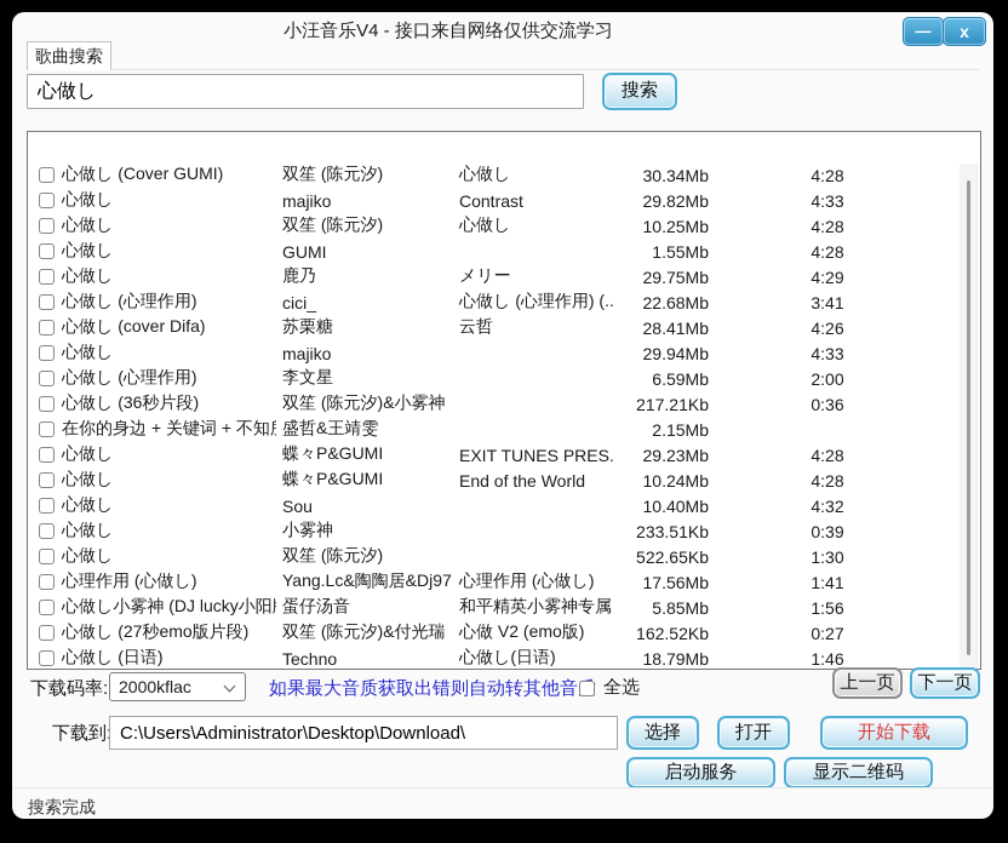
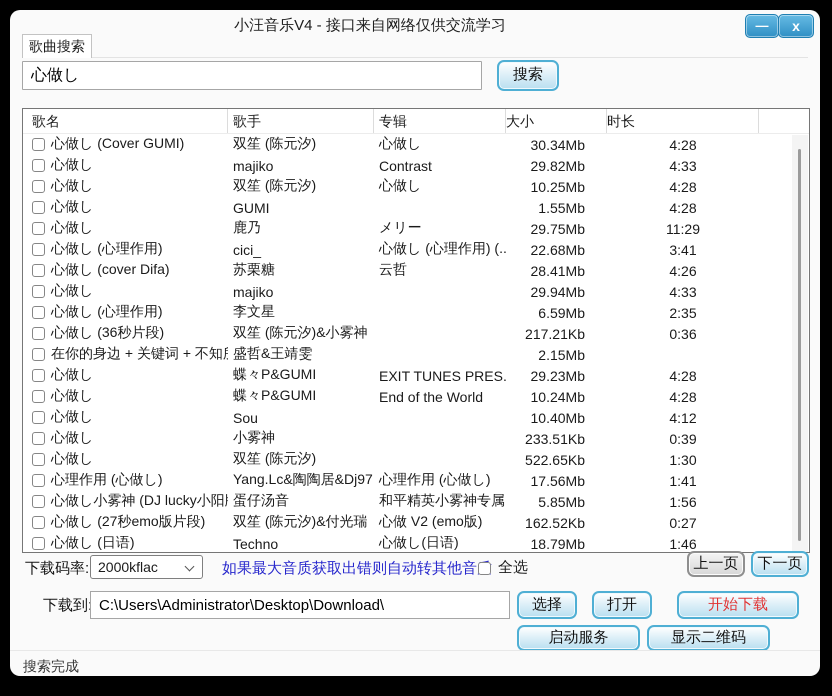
  小汪音乐V4 - 接口来自网络仅供交流学习
  —
  x
  歌曲搜索
  心做し
  搜索
+ 歌名
+ 歌手
+ 专辑
+ 大小
+ 时长
  心做し (Cover GUMI)
  双笙 (陈元汐)
  心做し
  30.34Mb
  4:28
  心做し
  majiko
  Contrast
  29.82Mb
  4:33
  心做し
  双笙 (陈元汐)
  心做し
  10.25Mb
  4:28
  心做し
  GUMI
  1.55Mb
  4:28
  心做し
  鹿乃
  メリー
  29.75Mb
- 4:29
+ 11:29
  心做し (心理作用)
  cici_
  心做し (心理作用) (..
  22.68Mb
  3:41
  心做し (cover Difa)
  苏栗糖
  云哲
  28.41Mb
  4:26
  心做し
  majiko
  29.94Mb
  4:33
  心做し (心理作用)
  李文星
  6.59Mb
- 2:00
+ 2:35
  心做し (36秒片段)
  双笙 (陈元汐)&小雾神
  217.21Kb
  0:36
  在你的身边 + 关键词 + 不知
  盛哲&王靖雯
  2.15Mb
  心做し
  蝶々P&GUMI
  EXIT TUNES PRES.
  29.23Mb
  4:28
  心做し
  蝶々P&GUMI
  End of the World
  10.24Mb
  4:28
  心做し
  Sou
  10.40Mb
- 4:32
+ 4:12
  心做し
  小雾神
  233.51Kb
  0:39
  心做し
  双笙 (陈元汐)
  522.65Kb
  1:30
  心理作用 (心做し)
  Yang.Lc&陶陶居&Dj97
  心理作用 (心做し)
  17.56Mb
  1:41
  心做し小雾神 (DJ lucky小阳
  蛋仔汤音
  和平精英小雾神专属
  5.85Mb
  1:56
  心做し (27秒emo版片段)
  双笙 (陈元汐)&付光瑞
  心做 V2 (emo版)
  162.52Kb
  0:27
  心做し (日语)
  Techno
  心做し(日语)
  18.79Mb
  1:46
  下载码率:
  2000kflac
  如果最大音质获取出错则自动转其他音
  全选
  上一页
  下一页
  下载到
  C:\Users\Administrator\Desktop\Download\
  选择
  打开
  开始下载
  启动服务
  显示二维码
  搜索完成
